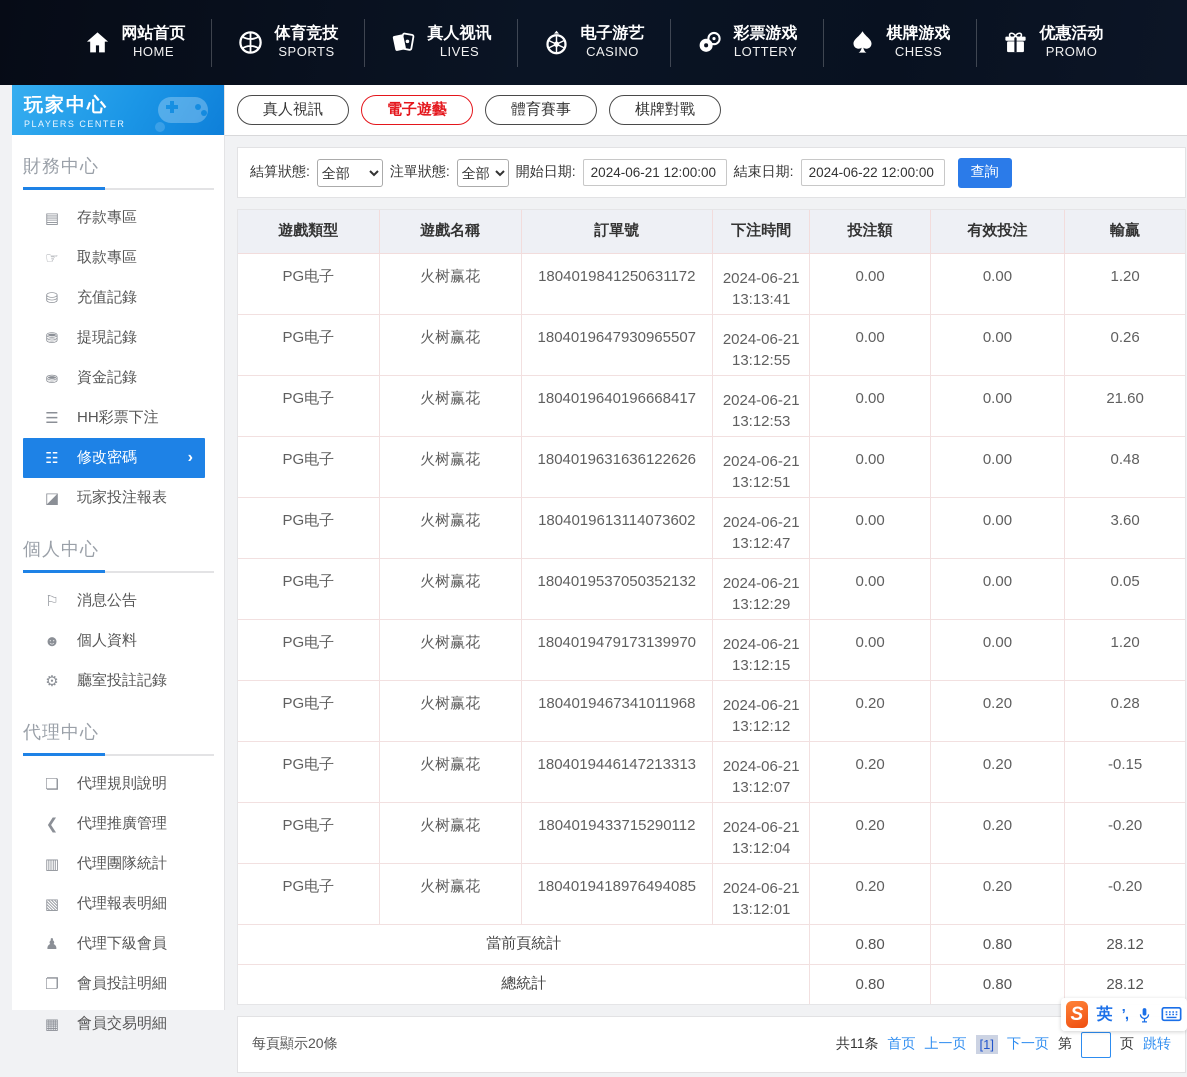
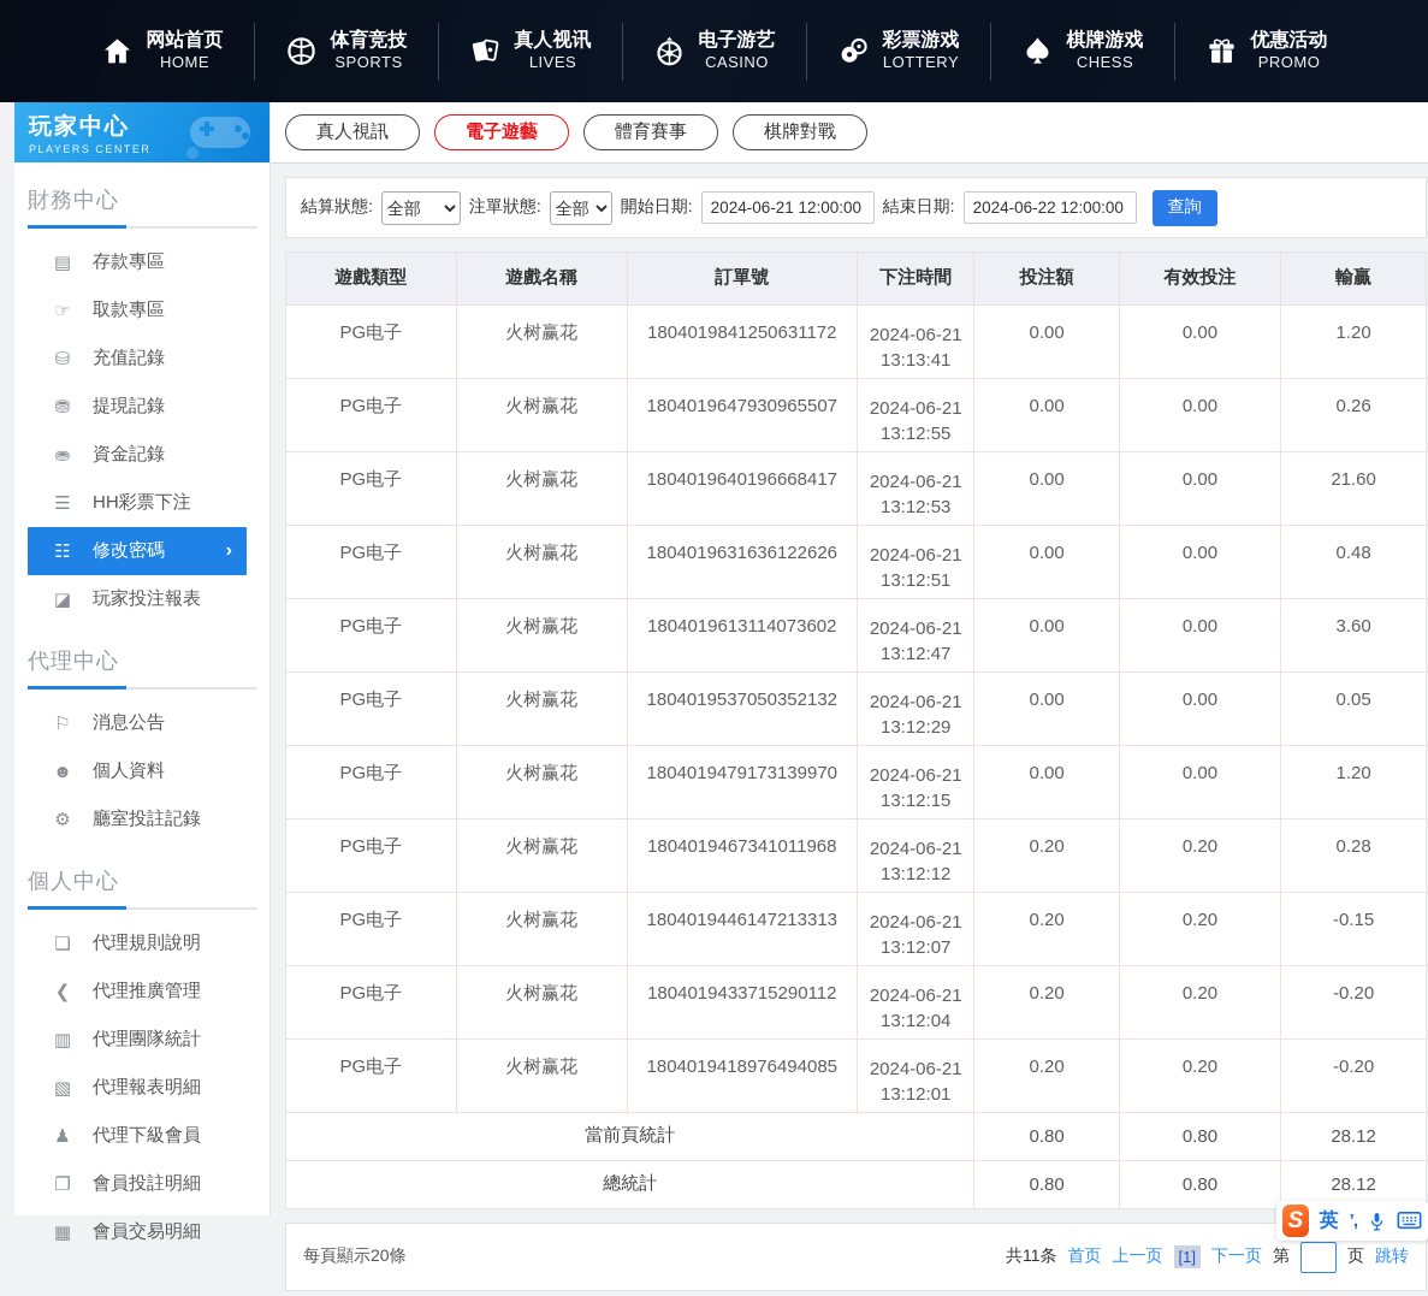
  网站首页
  HOME
  体育竞技
  SPORTS
  真人视讯
  LIVES
  电子游艺
  CASINO
  彩票游戏
  LOTTERY
  棋牌游戏
  CHESS
  优惠活动
  PROMO
  玩家中心
  PLAYERS CENTER
  財務中心
  ▤
  存款專區
  ☞
  取款專區
  ⛁
  充值記錄
  ⛃
  提現記錄
  ⛂
  資金記錄
  ☰
  HH彩票下注
  ☷
  修改密碼
  ›
  ◪
  玩家投注報表
- 個人中心
+ 代理中心
  ⚐
  消息公告
  ☻
  個人資料
  ⚙
  廳室投註記錄
- 代理中心
+ 個人中心
  ❏
  代理規則說明
  ❮
  代理推廣管理
  ▥
  代理團隊統計
  ▧
  代理報表明細
  ♟
  代理下級會員
  ❐
  會員投註明細
  ▦
  會員交易明細
  真人視訊
  電子遊藝
  體育賽事
  棋牌對戰
  結算狀態:
  全部
  注單狀態:
  全部
  開始日期:
  2024-06-21 12:00:00
  結束日期:
  2024-06-22 12:00:00
  查詢
  遊戲類型	遊戲名稱	訂單號	下注時間	投注額	有效投注	輸贏
  PG电子	火树赢花	1804019841250631172	2024-06-21 13:13:41	0.00	0.00	1.20
  PG电子	火树赢花	1804019647930965507	2024-06-21 13:12:55	0.00	0.00	0.26
  PG电子	火树赢花	1804019640196668417	2024-06-21 13:12:53	0.00	0.00	21.60
  PG电子	火树赢花	1804019631636122626	2024-06-21 13:12:51	0.00	0.00	0.48
  PG电子	火树赢花	1804019613114073602	2024-06-21 13:12:47	0.00	0.00	3.60
  PG电子	火树赢花	1804019537050352132	2024-06-21 13:12:29	0.00	0.00	0.05
  PG电子	火树赢花	1804019479173139970	2024-06-21 13:12:15	0.00	0.00	1.20
  PG电子	火树赢花	1804019467341011968	2024-06-21 13:12:12	0.20	0.20	0.28
  PG电子	火树赢花	1804019446147213313	2024-06-21 13:12:07	0.20	0.20	-0.15
  PG电子	火树赢花	1804019433715290112	2024-06-21 13:12:04	0.20	0.20	-0.20
  PG电子	火树赢花	1804019418976494085	2024-06-21 13:12:01	0.20	0.20	-0.20
  當前頁統計	0.80	0.80	28.12
  總統計	0.80	0.80	28.12
  每頁顯示20條
  共11条
  首页
  上一页
  1
  下一页
  第
  页
  跳转
  S
  英
  ’,
